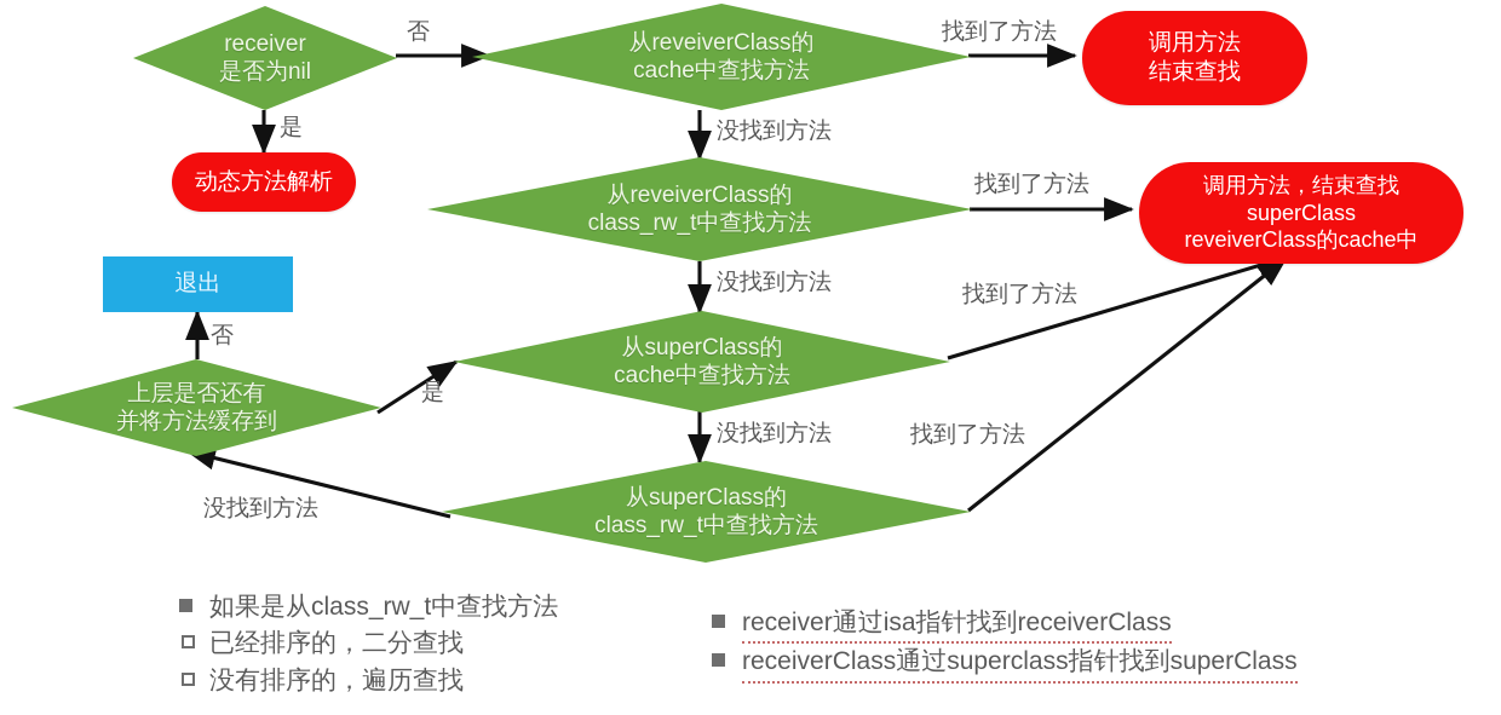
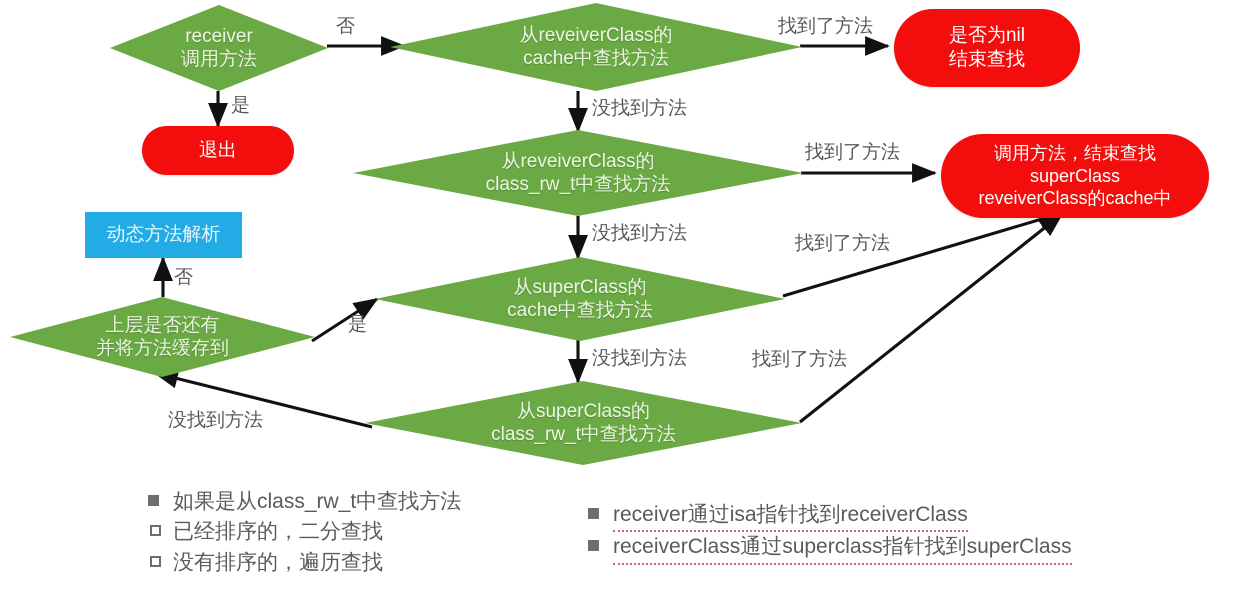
  receiver
- 是否为nil
+ 调用方法
- 动态方法解析
+ 退出
  从reveiverClass的
  cache中查找方法
- 调用方法
+ 是否为nil
  结束查找
  从reveiverClass的
  class_rw_t中查找方法
  调用方法，结束查找
  superClass
  reveiverClass的cache中
- 退出
+ 动态方法解析
  上层是否还有
  并将方法缓存到
  从superClass的
  cache中查找方法
  从superClass的
  class_rw_t中查找方法
  否
  是
  找到了方法
  没找到方法
  找到了方法
  没找到方法
  找到了方法
  没找到方法
  找到了方法
  没找到方法
  是
  否
  如果是从class_rw_t中查找方法
  已经排序的，二分查找
  没有排序的，遍历查找
  receiver通过isa指针找到receiverClass
  receiverClass通过superclass指针找到superClass
